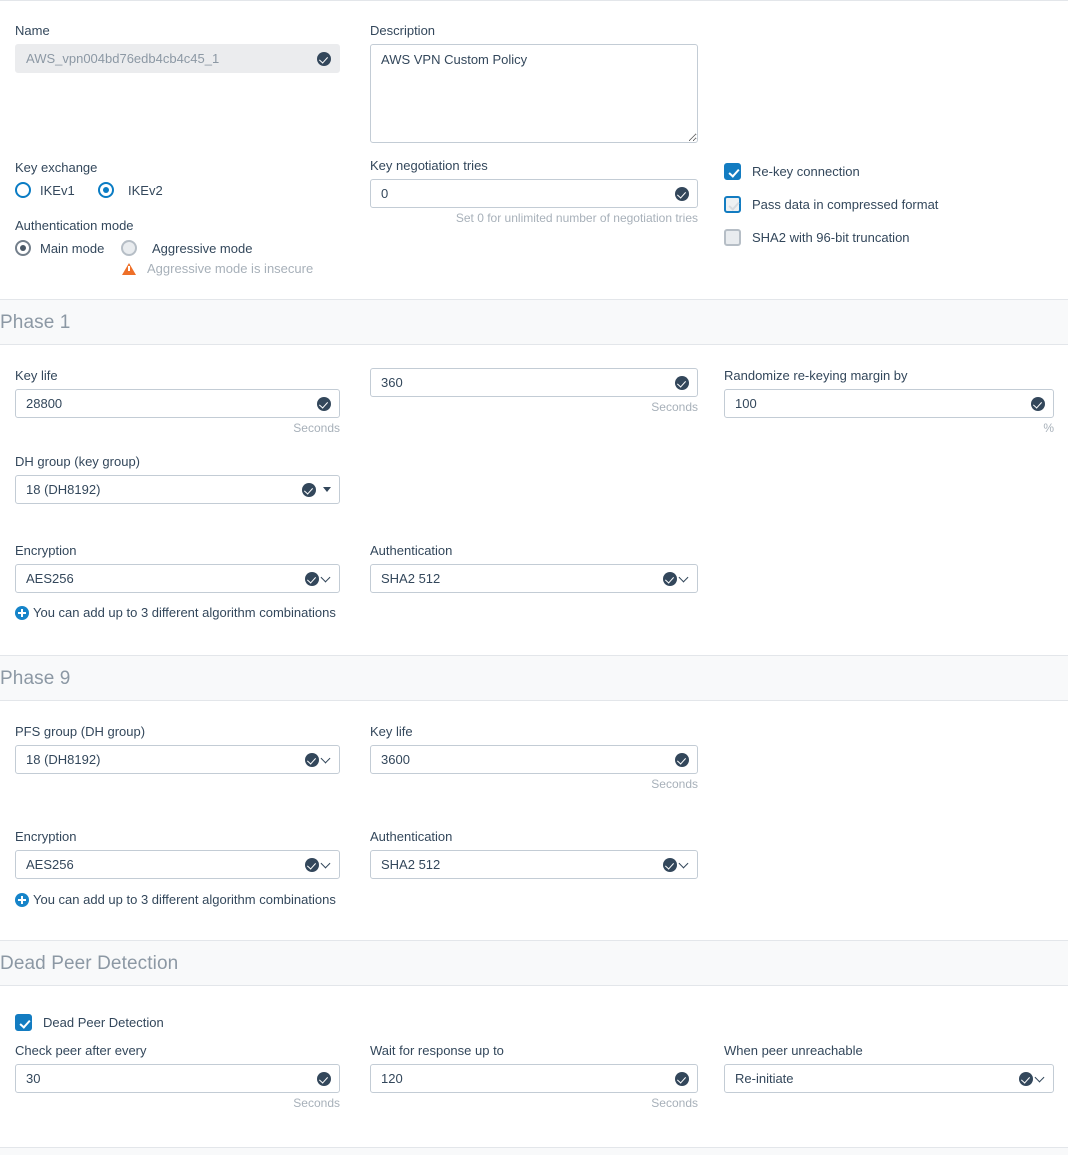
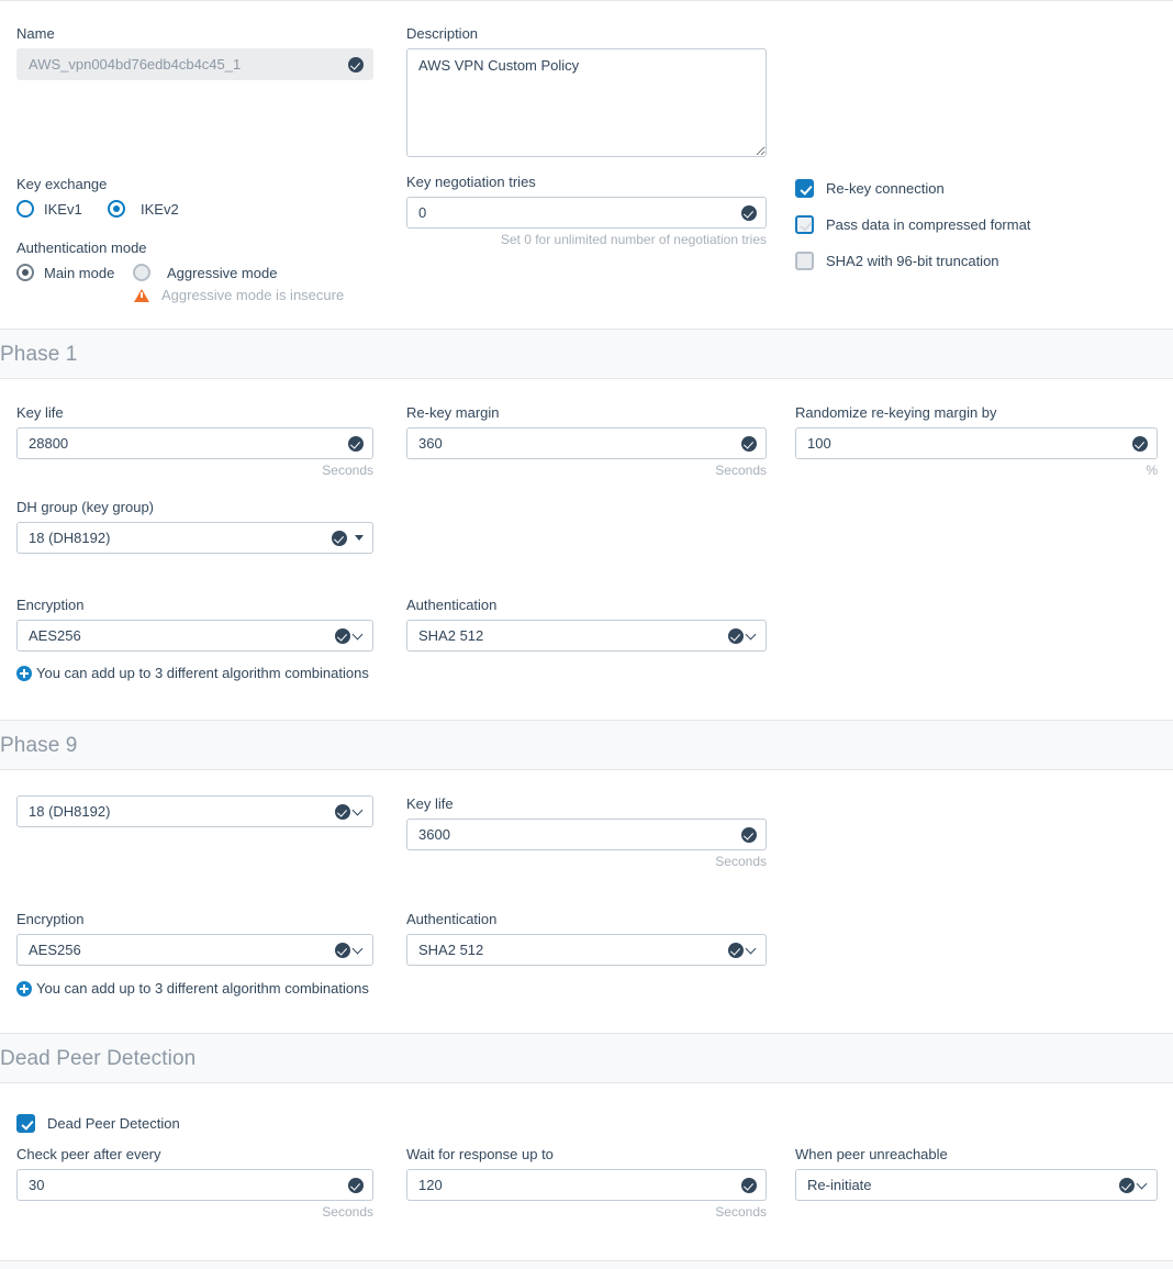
  Name
  AWS_vpn004bd76edb4cb4c45_1
  Description
  AWS VPN Custom Policy
  Key exchange
  IKEv1
  IKEv2
  Authentication mode
  Main mode
  Aggressive mode
  Aggressive mode is insecure
  Key negotiation tries
  0
  Set 0 for unlimited number of negotiation tries
  Re-key connection
  Pass data in compressed format
  SHA2 with 96-bit truncation
  Phase 1
  Key life
  28800
  Seconds
+ Re-key margin
  360
  Seconds
  Randomize re-keying margin by
  100
  %
  DH group (key group)
  18 (DH8192)
  Encryption
  AES256
  Authentication
  SHA2 512
  You can add up to 3 different algorithm combinations
  Phase 9
- PFS group (DH group)
  18 (DH8192)
  Key life
  3600
  Seconds
  Encryption
  AES256
  Authentication
  SHA2 512
  You can add up to 3 different algorithm combinations
  Dead Peer Detection
  Dead Peer Detection
  Check peer after every
  30
  Seconds
  Wait for response up to
  120
  Seconds
  When peer unreachable
  Re-initiate
